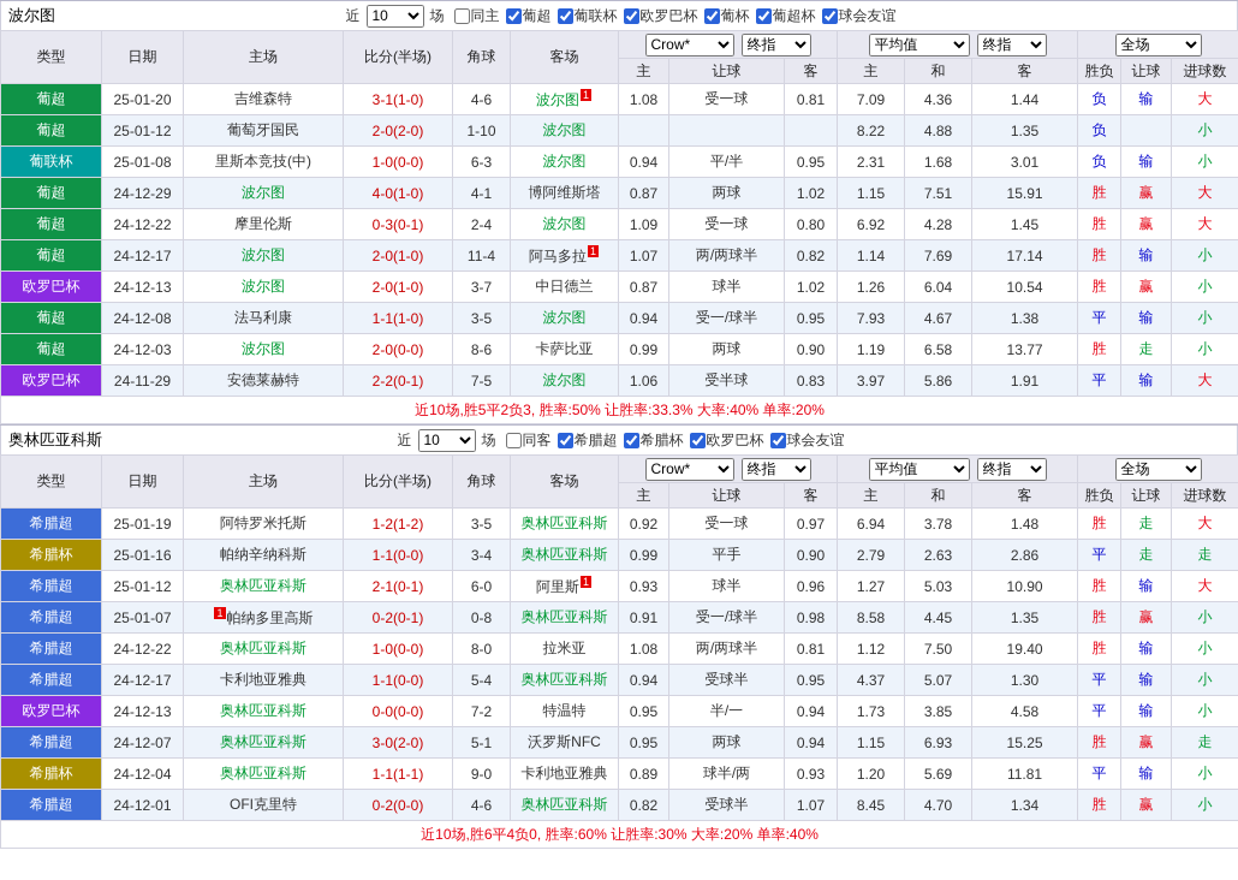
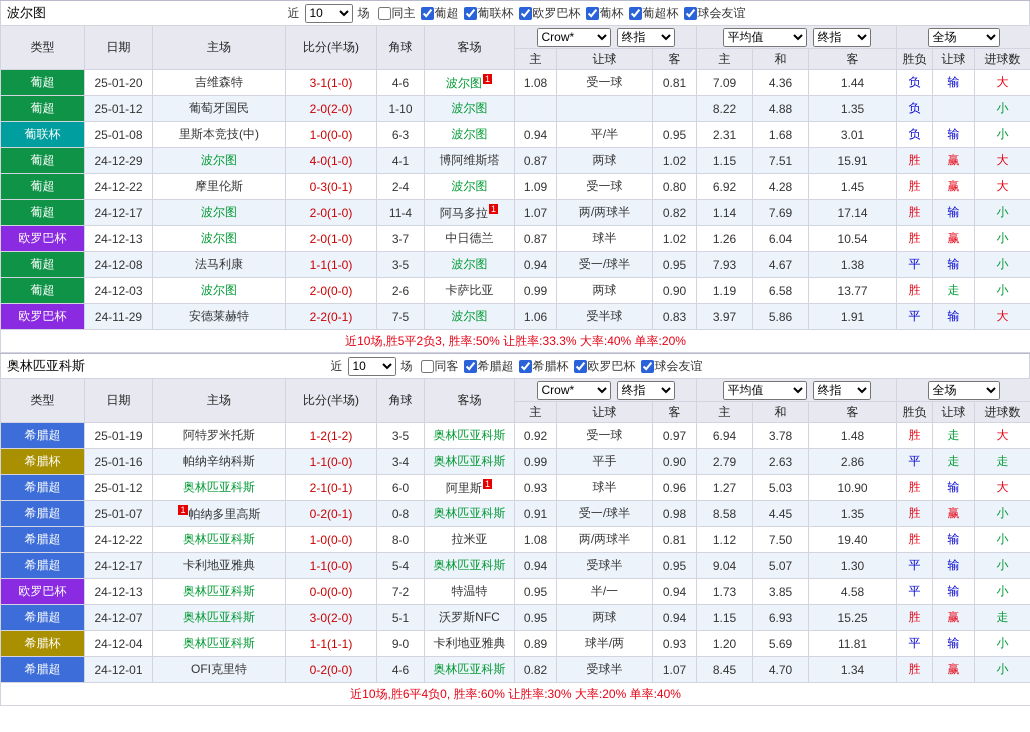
  波尔图
  近
  10
  场
  同主
  葡超
  葡联杯
  欧罗巴杯
  葡杯
  葡超杯
  球会友谊
  类型	日期	主场	比分(半场)	角球	客场	Crow* 终指	平均值 终指	全场
  主	让球	客	主	和	客	胜负	让球	进球数
  葡超	25-01-20	吉维森特	3-1(1-0)	4-6	波尔图 1	1.08	受一球	0.81	7.09	4.36	1.44	负	输	大
  葡超	25-01-12	葡萄牙国民	2-0(2-0)	1-10	波尔图				8.22	4.88	1.35	负		小
  葡联杯	25-01-08	里斯本竞技(中)	1-0(0-0)	6-3	波尔图	0.94	平/半	0.95	2.31	1.68	3.01	负	输	小
  葡超	24-12-29	波尔图	4-0(1-0)	4-1	博阿维斯塔	0.87	两球	1.02	1.15	7.51	15.91	胜	赢	大
  葡超	24-12-22	摩里伦斯	0-3(0-1)	2-4	波尔图	1.09	受一球	0.80	6.92	4.28	1.45	胜	赢	大
  葡超	24-12-17	波尔图	2-0(1-0)	11-4	阿马多拉 1	1.07	两/两球半	0.82	1.14	7.69	17.14	胜	输	小
  欧罗巴杯	24-12-13	波尔图	2-0(1-0)	3-7	中日德兰	0.87	球半	1.02	1.26	6.04	10.54	胜	赢	小
  葡超	24-12-08	法马利康	1-1(1-0)	3-5	波尔图	0.94	受一/球半	0.95	7.93	4.67	1.38	平	输	小
- 葡超	24-12-03	波尔图	2-0(0-0)	8-6	卡萨比亚	0.99	两球	0.90	1.19	6.58	13.77	胜	走	小
+ 葡超	24-12-03	波尔图	2-0(0-0)	2-6	卡萨比亚	0.99	两球	0.90	1.19	6.58	13.77	胜	走	小
  欧罗巴杯	24-11-29	安德莱赫特	2-2(0-1)	7-5	波尔图	1.06	受半球	0.83	3.97	5.86	1.91	平	输	大
  近10场,胜5平2负3, 胜率:50% 让胜率:33.3% 大率:40% 单率:20%
  奥林匹亚科斯
  近
  10
  场
  同客
  希腊超
  希腊杯
  欧罗巴杯
  球会友谊
  类型	日期	主场	比分(半场)	角球	客场	Crow* 终指	平均值 终指	全场
  主	让球	客	主	和	客	胜负	让球	进球数
  希腊超	25-01-19	阿特罗米托斯	1-2(1-2)	3-5	奥林匹亚科斯	0.92	受一球	0.97	6.94	3.78	1.48	胜	走	大
  希腊杯	25-01-16	帕纳辛纳科斯	1-1(0-0)	3-4	奥林匹亚科斯	0.99	平手	0.90	2.79	2.63	2.86	平	走	走
  希腊超	25-01-12	奥林匹亚科斯	2-1(0-1)	6-0	阿里斯 1	0.93	球半	0.96	1.27	5.03	10.90	胜	输	大
  希腊超	25-01-07	1 帕纳多里高斯	0-2(0-1)	0-8	奥林匹亚科斯	0.91	受一/球半	0.98	8.58	4.45	1.35	胜	赢	小
  希腊超	24-12-22	奥林匹亚科斯	1-0(0-0)	8-0	拉米亚	1.08	两/两球半	0.81	1.12	7.50	19.40	胜	输	小
- 希腊超	24-12-17	卡利地亚雅典	1-1(0-0)	5-4	奥林匹亚科斯	0.94	受球半	0.95	4.37	5.07	1.30	平	输	小
+ 希腊超	24-12-17	卡利地亚雅典	1-1(0-0)	5-4	奥林匹亚科斯	0.94	受球半	0.95	9.04	5.07	1.30	平	输	小
  欧罗巴杯	24-12-13	奥林匹亚科斯	0-0(0-0)	7-2	特温特	0.95	半/一	0.94	1.73	3.85	4.58	平	输	小
  希腊超	24-12-07	奥林匹亚科斯	3-0(2-0)	5-1	沃罗斯NFC	0.95	两球	0.94	1.15	6.93	15.25	胜	赢	走
  希腊杯	24-12-04	奥林匹亚科斯	1-1(1-1)	9-0	卡利地亚雅典	0.89	球半/两	0.93	1.20	5.69	11.81	平	输	小
  希腊超	24-12-01	OFI克里特	0-2(0-0)	4-6	奥林匹亚科斯	0.82	受球半	1.07	8.45	4.70	1.34	胜	赢	小
  近10场,胜6平4负0, 胜率:60% 让胜率:30% 大率:20% 单率:40%
